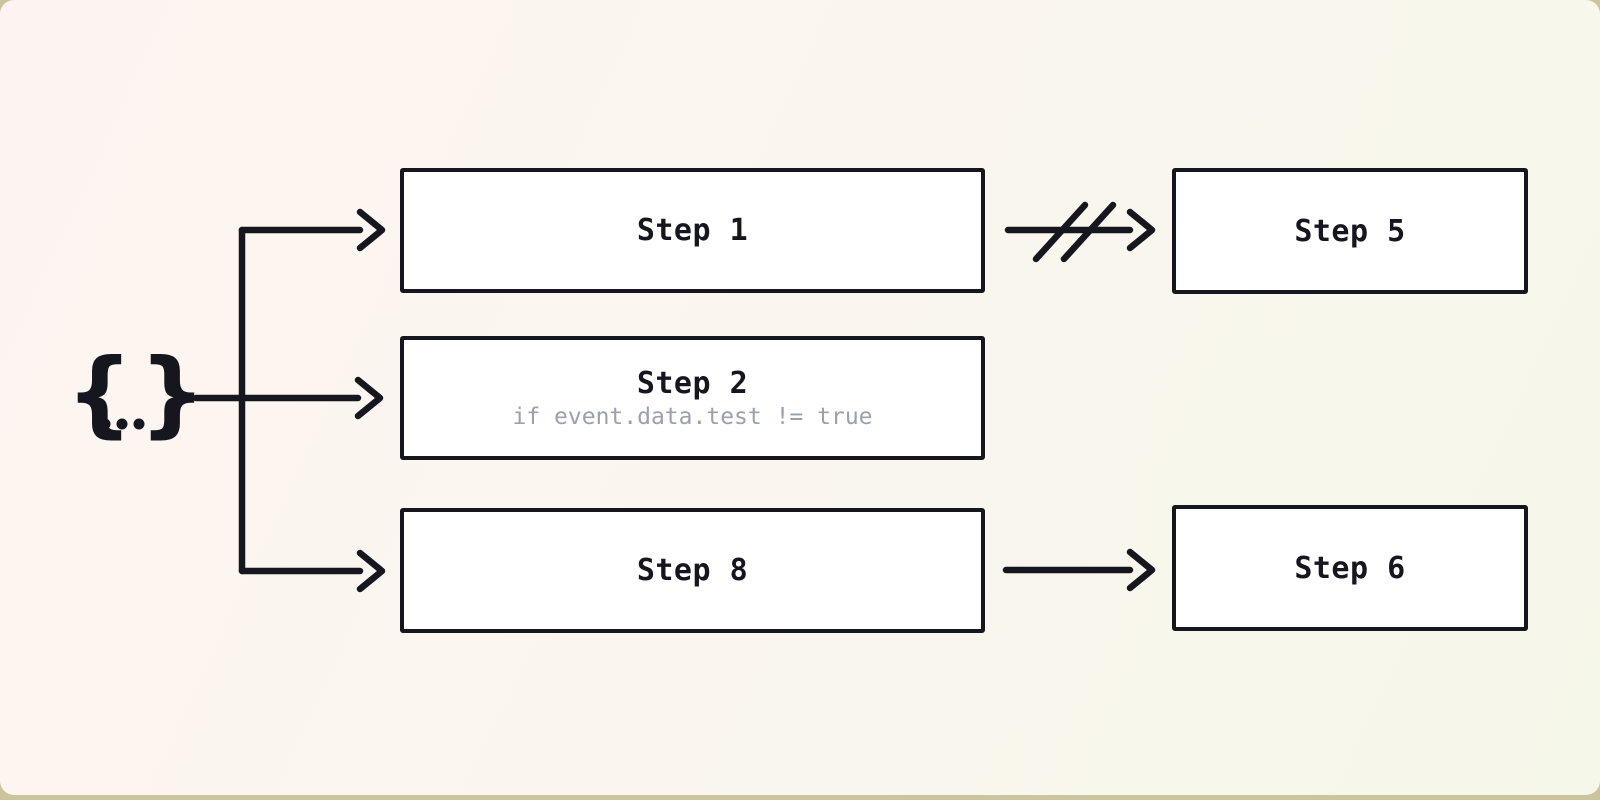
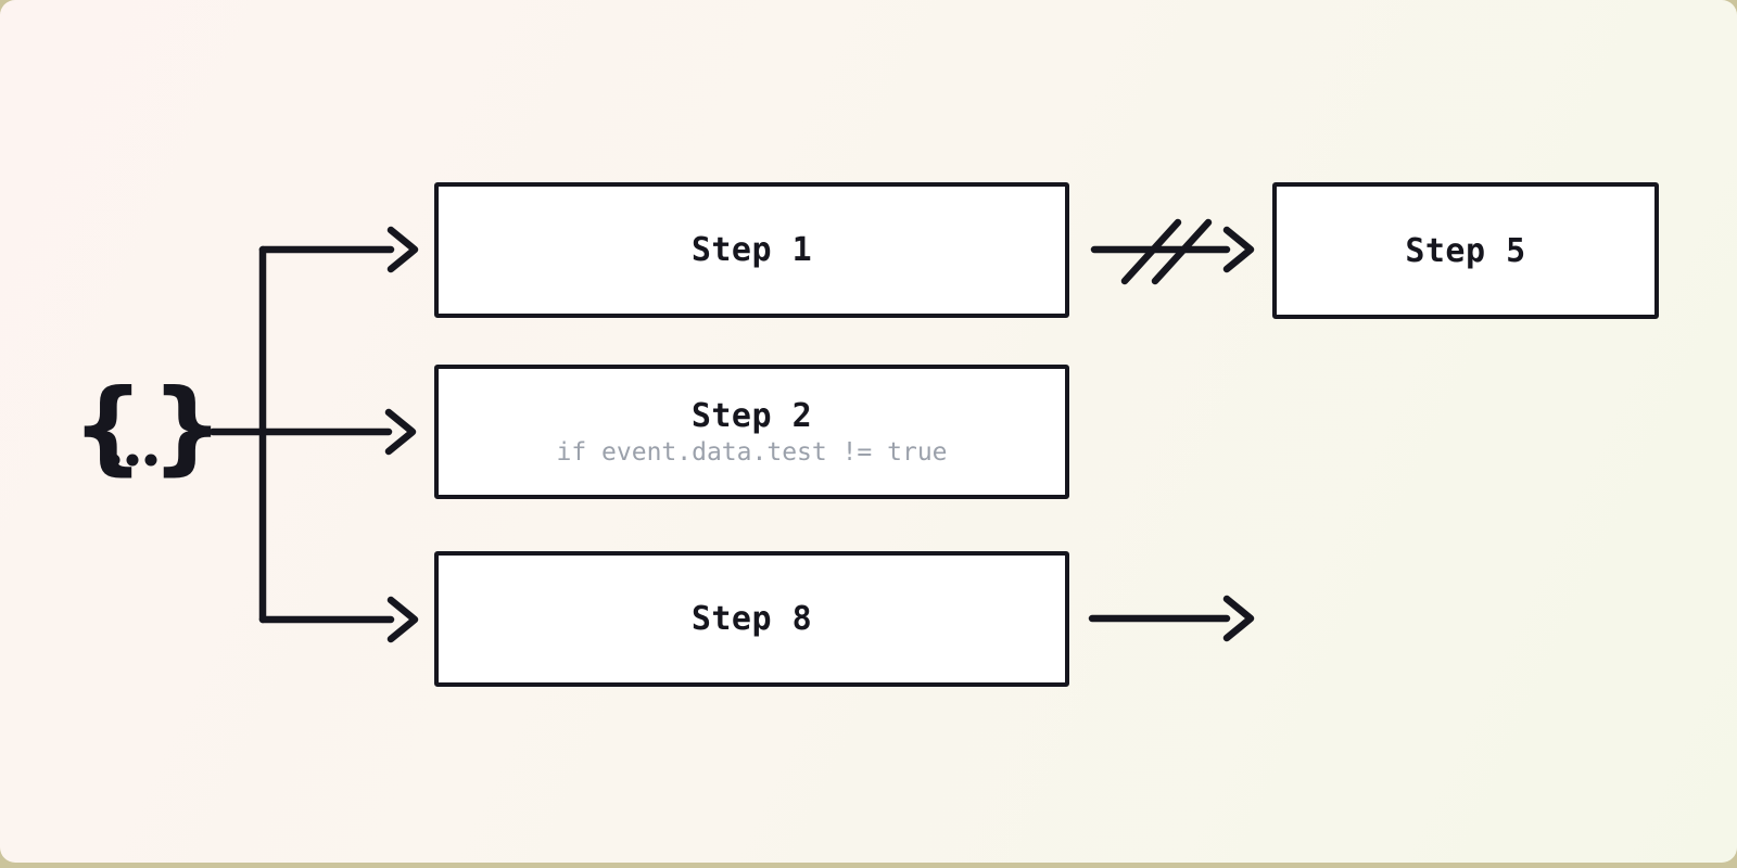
  {
  }
  Step 1
  Step 2
  if event.data.test != true
  Step 8
  Step 5
- Step 6
